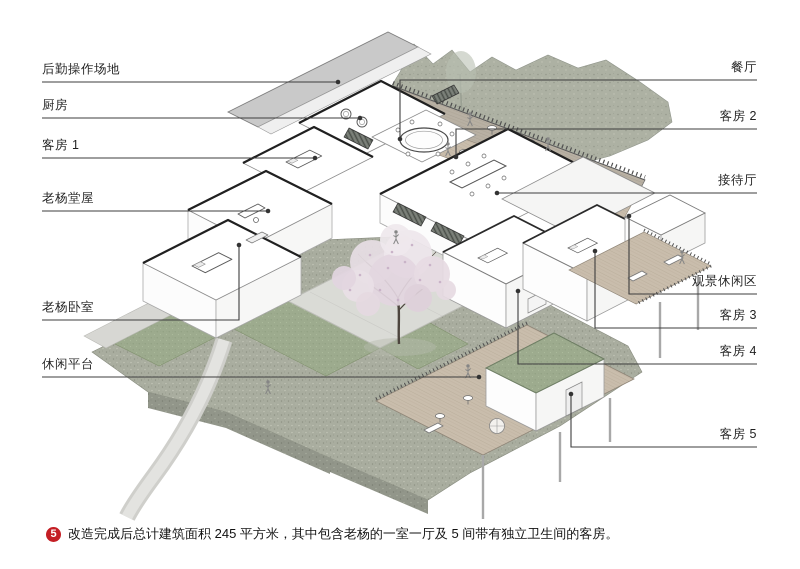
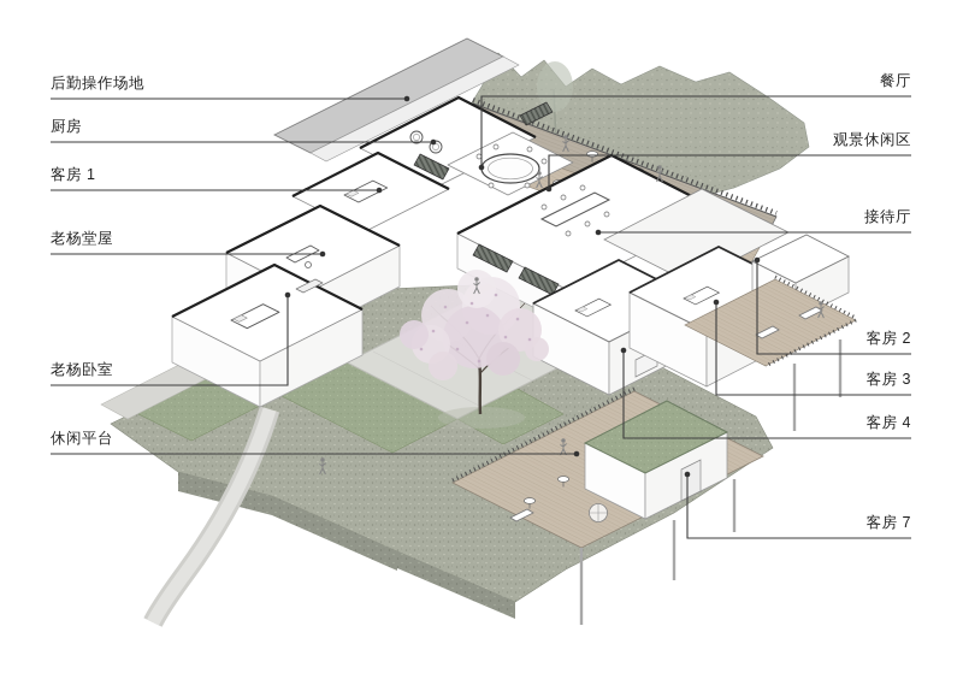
  后勤操作场地
  厨房
  客房 1
  老杨堂屋
  老杨卧室
  休闲平台
  餐厅
- 客房 2
+ 观景休闲区
  接待厅
- 观景休闲区
+ 客房 2
  客房 3
  客房 4
- 客房 5
+ 客房 7
- 5
- 改造完成后总计建筑面积 245 平方米，其中包含老杨的一室一厅及 5 间带有独立卫生间的客房。
